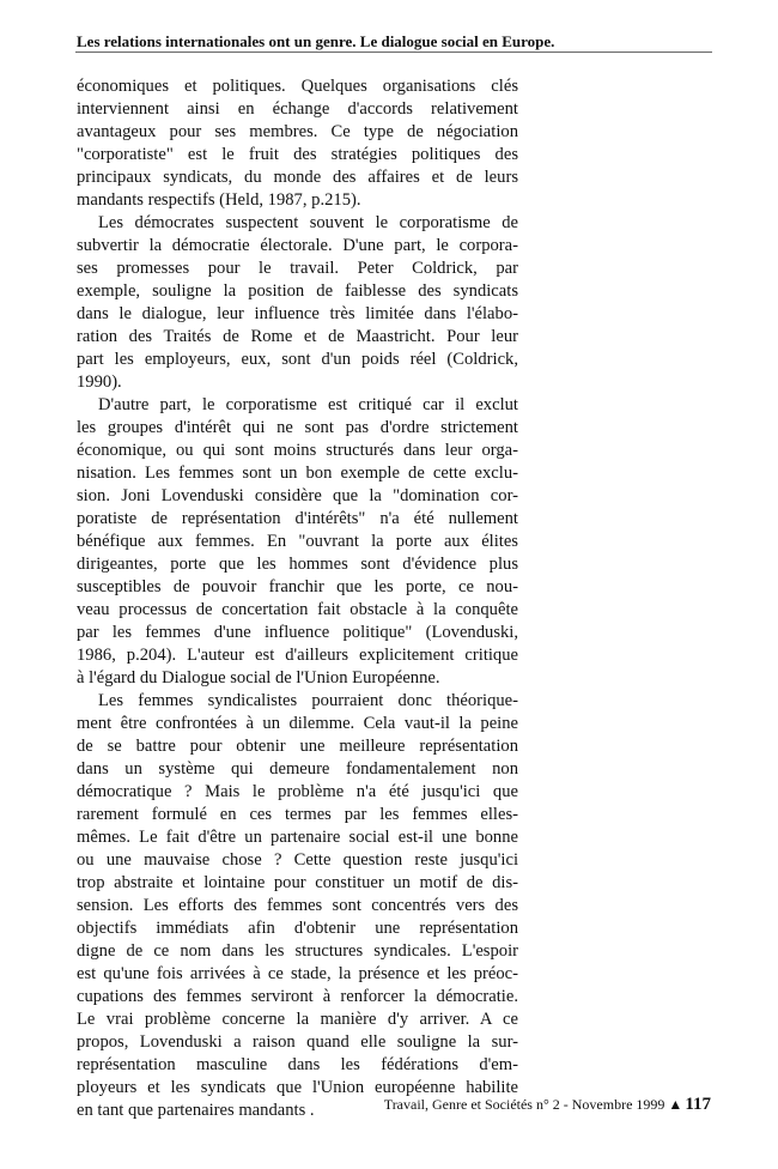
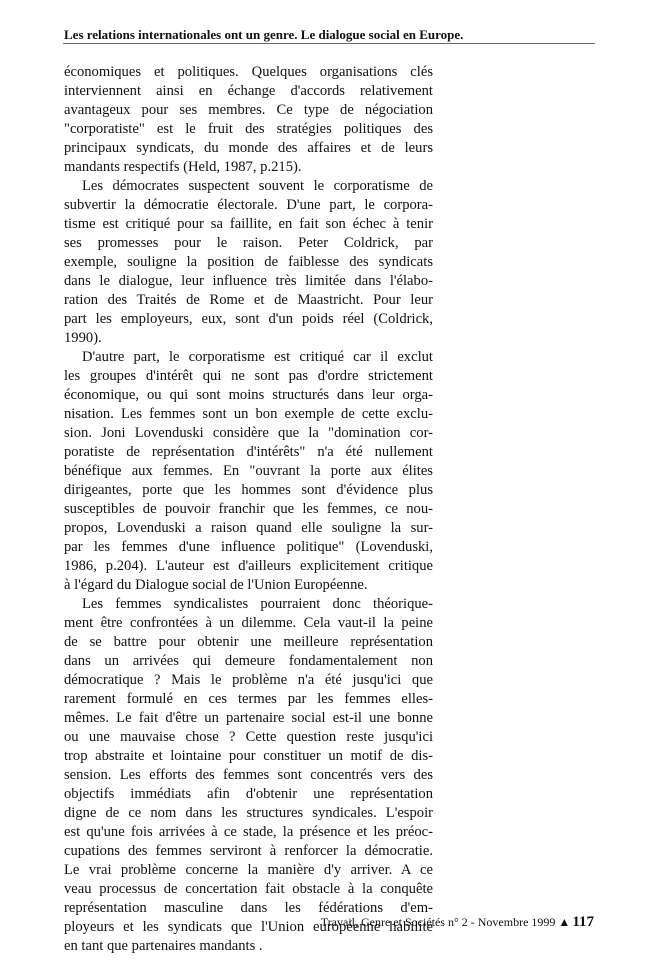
  Les relations internationales ont un genre. Le dialogue social en Europe.
  économiques et politiques. Quelques organisations clés
  interviennent ainsi en échange d'accords relativement
  avantageux pour ses membres. Ce type de négociation
  "corporatiste" est le fruit des stratégies politiques des
  principaux syndicats, du monde des affaires et de leurs
  mandants respectifs (Held, 1987, p.215).
  Les démocrates suspectent souvent le corporatisme de
  subvertir la démocratie électorale. D'une part, le corpora-
+ tisme est critiqué pour sa faillite, en fait son échec à tenir
- ses promesses pour le travail. Peter Coldrick, par
+ ses promesses pour le raison. Peter Coldrick, par
  exemple, souligne la position de faiblesse des syndicats
  dans le dialogue, leur influence très limitée dans l'élabo-
  ration des Traités de Rome et de Maastricht. Pour leur
  part les employeurs, eux, sont d'un poids réel (Coldrick,
  1990).
  D'autre part, le corporatisme est critiqué car il exclut
  les groupes d'intérêt qui ne sont pas d'ordre strictement
  économique, ou qui sont moins structurés dans leur orga-
  nisation. Les femmes sont un bon exemple de cette exclu-
  sion. Joni Lovenduski considère que la "domination cor-
  poratiste de représentation d'intérêts" n'a été nullement
  bénéfique aux femmes. En "ouvrant la porte aux élites
  dirigeantes, porte que les hommes sont d'évidence plus
- susceptibles de pouvoir franchir que les porte, ce nou-
+ susceptibles de pouvoir franchir que les femmes, ce nou-
- veau processus de concertation fait obstacle à la conquête
+ propos, Lovenduski a raison quand elle souligne la sur-
  par les femmes d'une influence politique" (Lovenduski,
  1986, p.204). L'auteur est d'ailleurs explicitement critique
  à l'égard du Dialogue social de l'Union Européenne.
  Les femmes syndicalistes pourraient donc théorique-
  ment être confrontées à un dilemme. Cela vaut-il la peine
  de se battre pour obtenir une meilleure représentation
- dans un système qui demeure fondamentalement non
+ dans un arrivées qui demeure fondamentalement non
  démocratique ? Mais le problème n'a été jusqu'ici que
  rarement formulé en ces termes par les femmes elles-
  mêmes. Le fait d'être un partenaire social est-il une bonne
  ou une mauvaise chose ? Cette question reste jusqu'ici
  trop abstraite et lointaine pour constituer un motif de dis-
  sension. Les efforts des femmes sont concentrés vers des
  objectifs immédiats afin d'obtenir une représentation
  digne de ce nom dans les structures syndicales. L'espoir
  est qu'une fois arrivées à ce stade, la présence et les préoc-
  cupations des femmes serviront à renforcer la démocratie.
  Le vrai problème concerne la manière d'y arriver. A ce
- propos, Lovenduski a raison quand elle souligne la sur-
+ veau processus de concertation fait obstacle à la conquête
  représentation masculine dans les fédérations d'em-
  ployeurs et les syndicats que l'Union européenne habilite
  en tant que partenaires mandants .
  Travail, Genre et Sociétés n° 2 - Novembre 1999 ▲ 117
